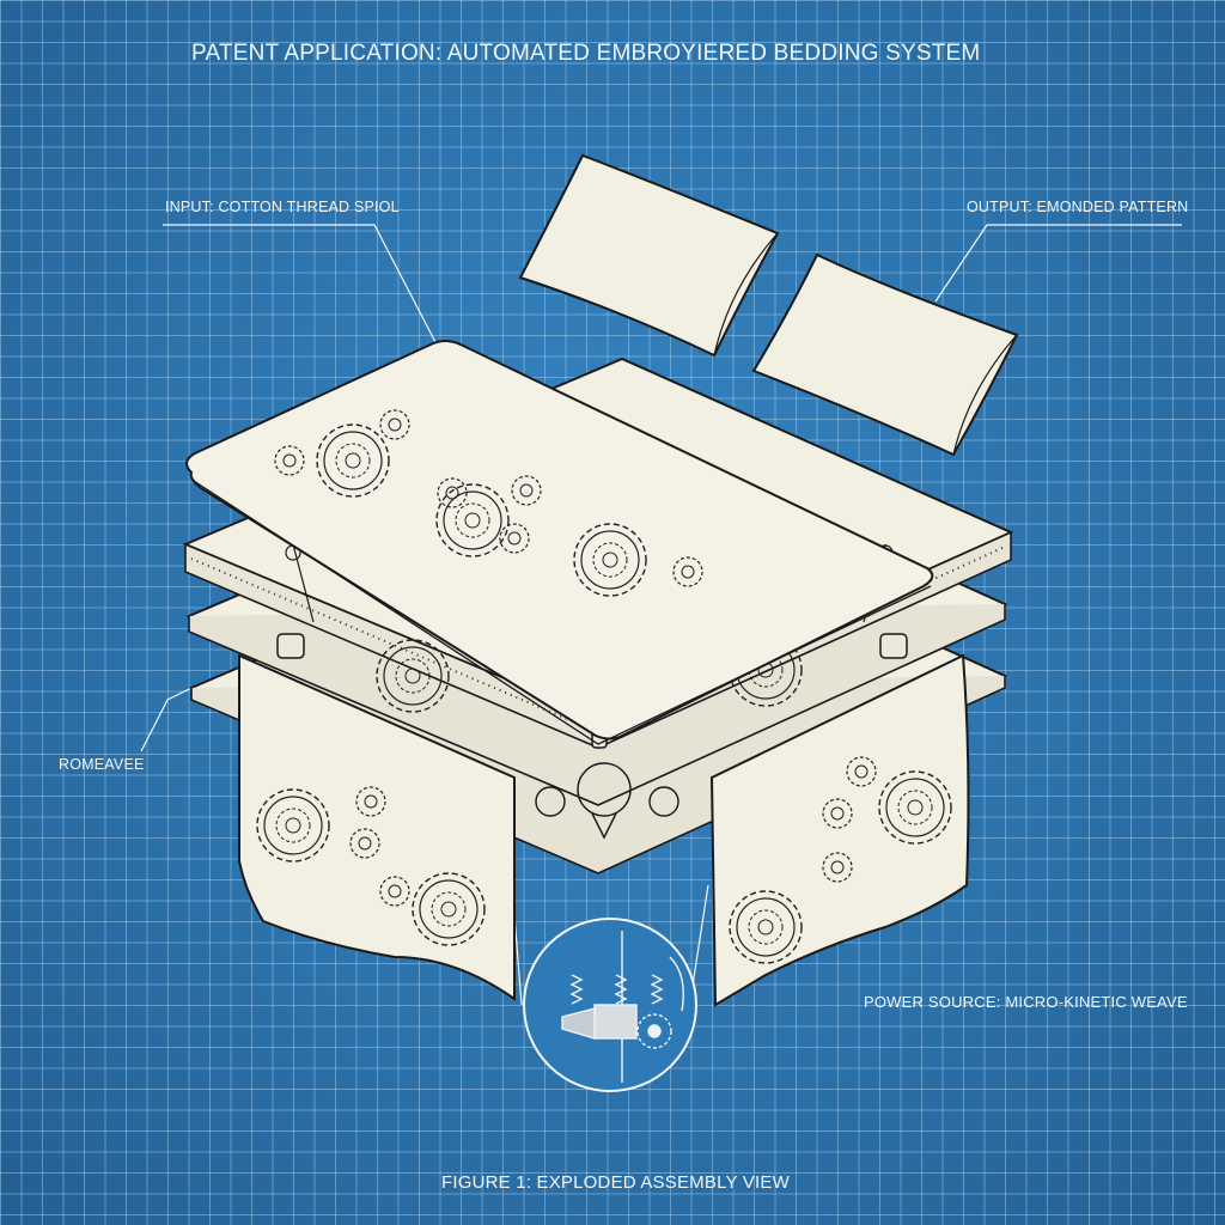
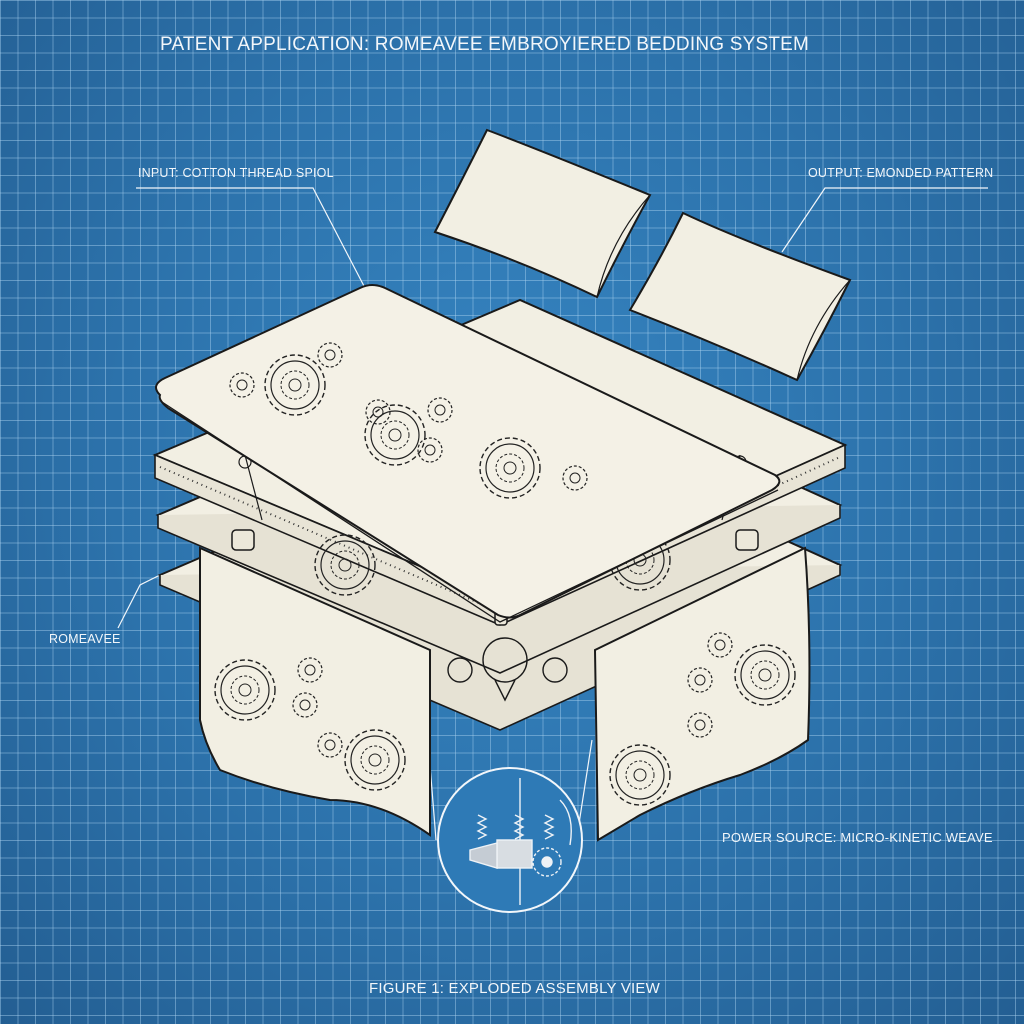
- PATENT APPLICATION: AUTOMATED EMBROYIERED BEDDING SYSTEM
+ PATENT APPLICATION: ROMEAVEE EMBROYIERED BEDDING SYSTEM
  INPUT: COTTON THREAD SPIOL
  OUTPUT: EMONDED PATTERN
  ROMEAVEE
  POWER SOURCE: MICRO-KINETIC WEAVE
  FIGURE 1: EXPLODED ASSEMBLY VIEW
